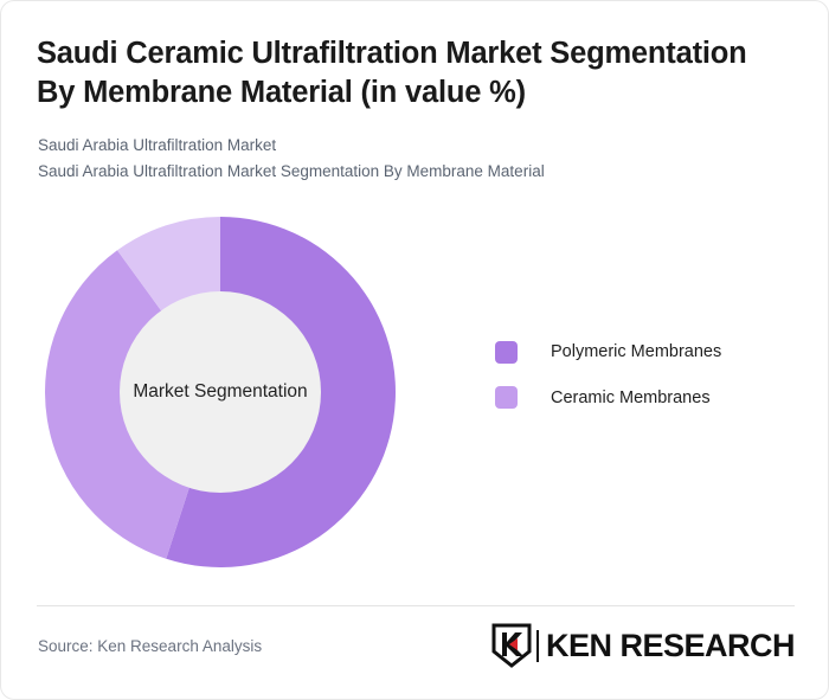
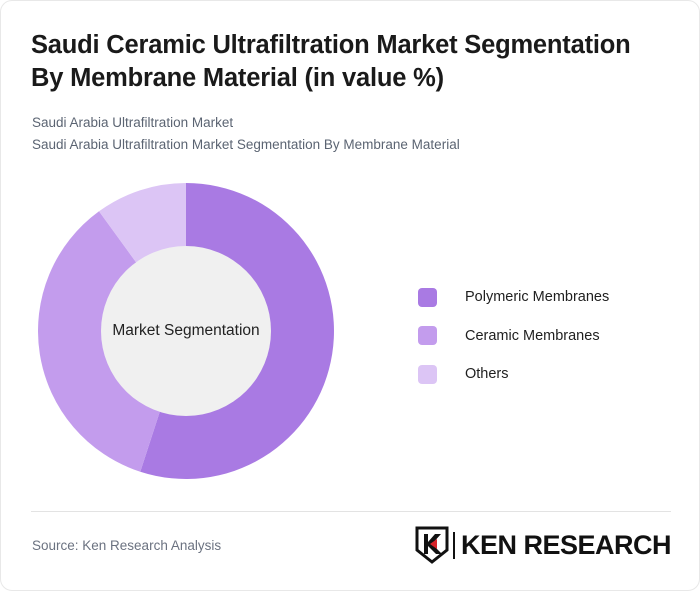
  Saudi Ceramic Ultrafiltration Market Segmentation By Membrane Material (in value %)
  Saudi Arabia Ultrafiltration Market
  Saudi Arabia Ultrafiltration Market Segmentation By Membrane Material
  Market Segmentation
  Polymeric Membranes
  Ceramic Membranes
+ Others
  Source: Ken Research Analysis
  KEN RESEARCH
